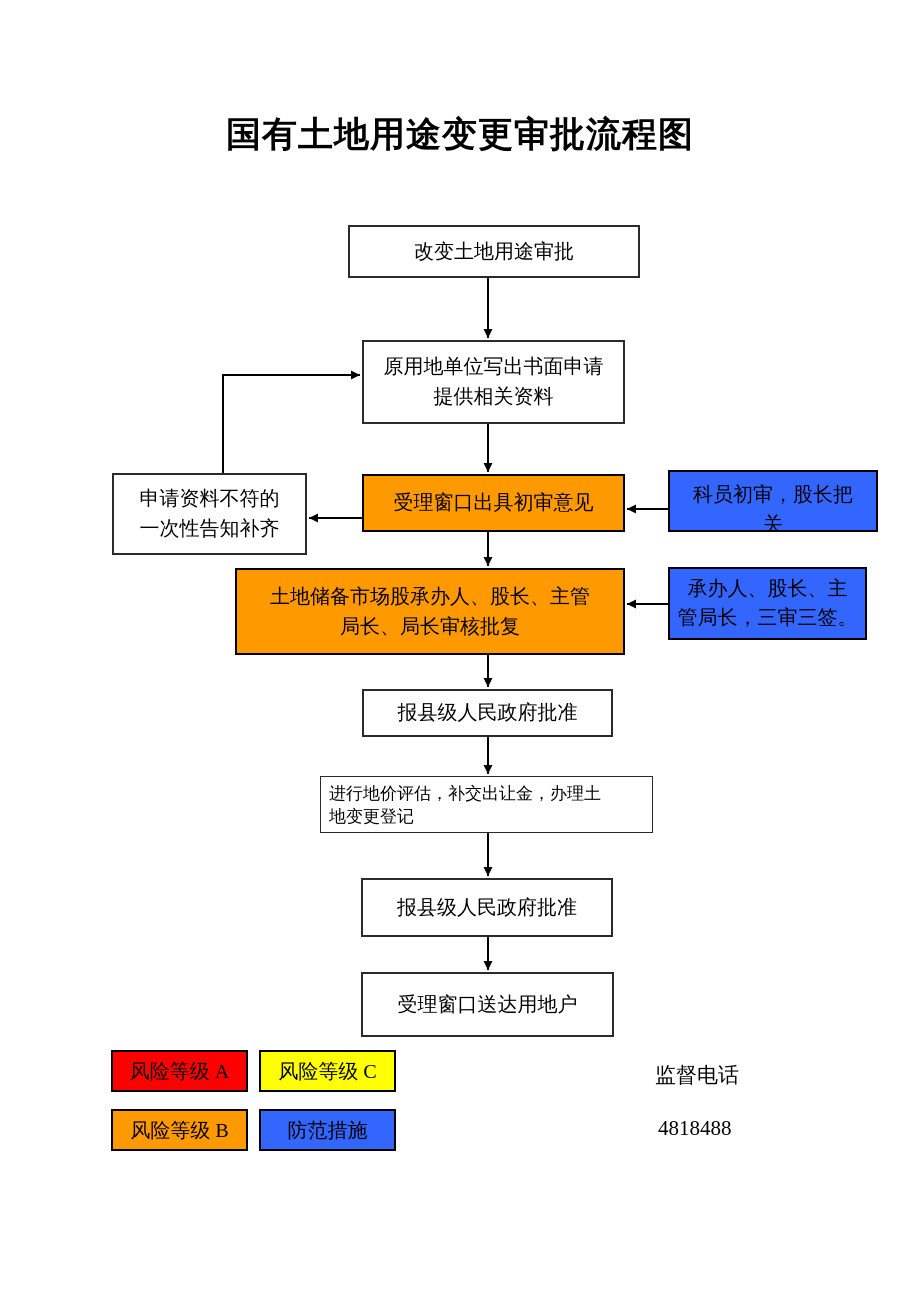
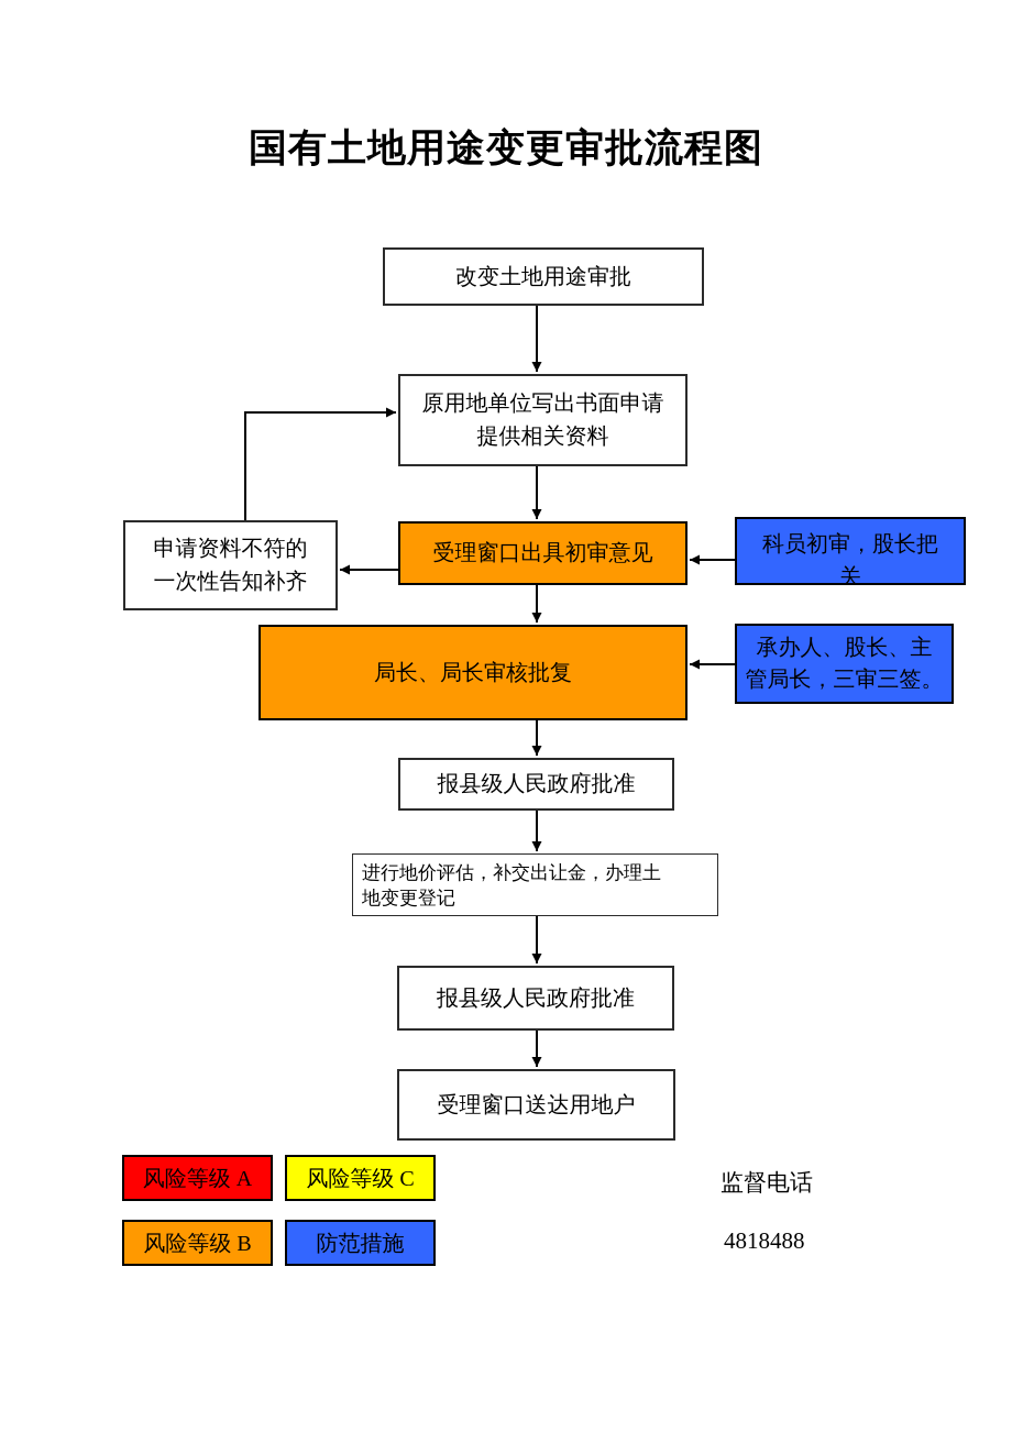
  国有土地用途变更审批流程图
  改变土地用途审批
  原用地单位写出书面申请
  提供相关资料
  受理窗口出具初审意见
  科员初审，股长把
  关
  申请资料不符的
  一次性告知补齐
- 土地储备市场股承办人、股长、主管
  局长、局长审核批复
  承办人、股长、主
  管局长，三审三签。
  报县级人民政府批准
  进行地价评估，补交出让金，办理土
  地变更登记
  报县级人民政府批准
  受理窗口送达用地户
  风险等级 A
  风险等级 C
  风险等级 B
  防范措施
  监督电话
  4818488
